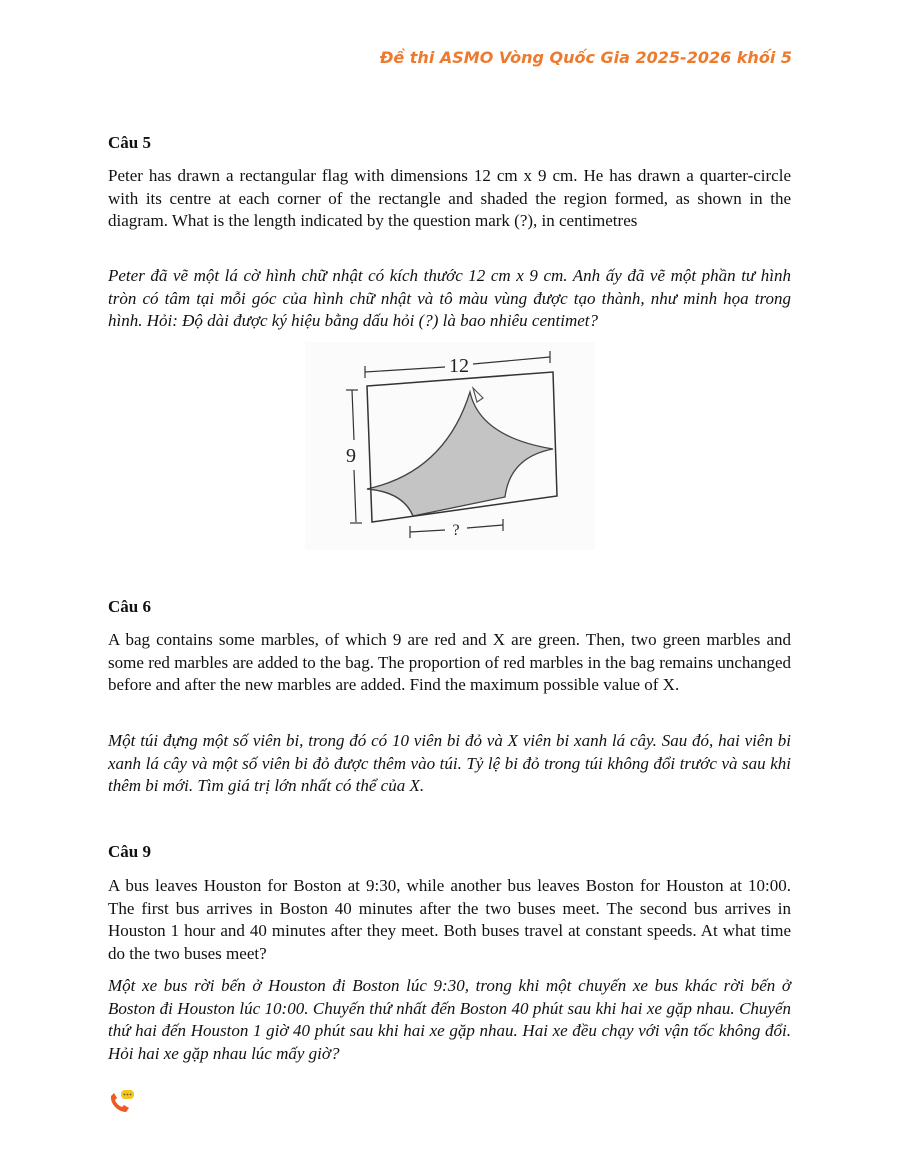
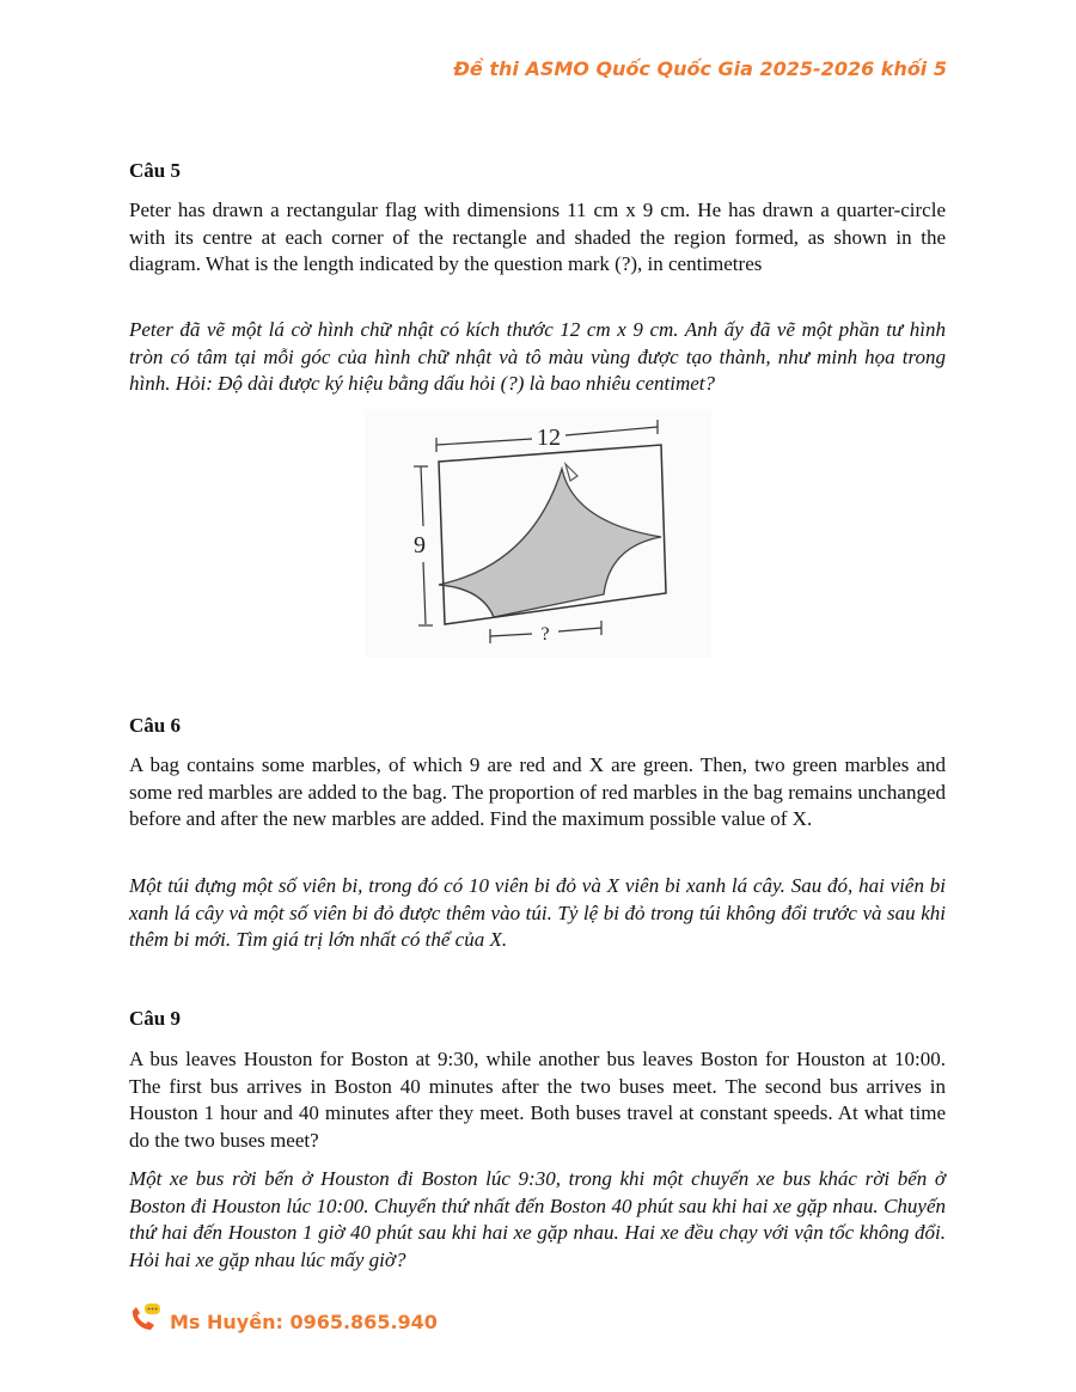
- Đề thi ASMO Vòng Quốc Gia 2025-2026 khối 5
+ Đề thi ASMO Quốc Quốc Gia 2025-2026 khối 5
  Câu 5
- Peter has drawn a rectangular flag with dimensions 12 cm x 9 cm. He has drawn a quarter-circle with its centre at each corner of the rectangle and shaded the region formed, as shown in the diagram. What is the length indicated by the question mark (?), in centimetres
+ Peter has drawn a rectangular flag with dimensions 11 cm x 9 cm. He has drawn a quarter-circle with its centre at each corner of the rectangle and shaded the region formed, as shown in the diagram. What is the length indicated by the question mark (?), in centimetres
  Peter đã vẽ một lá cờ hình chữ nhật có kích thước 12 cm x 9 cm. Anh ấy đã vẽ một phần tư hình tròn có tâm tại mỗi góc của hình chữ nhật và tô màu vùng được tạo thành, như minh họa trong hình. Hỏi: Độ dài được ký hiệu bằng dấu hỏi (?) là bao nhiêu centimet?
  12
  9
  ?
  Câu 6
  A bag contains some marbles, of which 9 are red and X are green. Then, two green marbles and some red marbles are added to the bag. The proportion of red marbles in the bag remains unchanged before and after the new marbles are added. Find the maximum possible value of X.
  Một túi đựng một số viên bi, trong đó có 10 viên bi đỏ và X viên bi xanh lá cây. Sau đó, hai viên bi xanh lá cây và một số viên bi đỏ được thêm vào túi. Tỷ lệ bi đỏ trong túi không đổi trước và sau khi thêm bi mới. Tìm giá trị lớn nhất có thể của X.
  Câu 9
  A bus leaves Houston for Boston at 9:30, while another bus leaves Boston for Houston at 10:00. The first bus arrives in Boston 40 minutes after the two buses meet. The second bus arrives in Houston 1 hour and 40 minutes after they meet. Both buses travel at constant speeds. At what time do the two buses meet?
  Một xe bus rời bến ở Houston đi Boston lúc 9:30, trong khi một chuyến xe bus khác rời bến ở Boston đi Houston lúc 10:00. Chuyến thứ nhất đến Boston 40 phút sau khi hai xe gặp nhau. Chuyến thứ hai đến Houston 1 giờ 40 phút sau khi hai xe gặp nhau. Hai xe đều chạy với vận tốc không đổi. Hỏi hai xe gặp nhau lúc mấy giờ?
+ Ms Huyền: 0965.865.940
